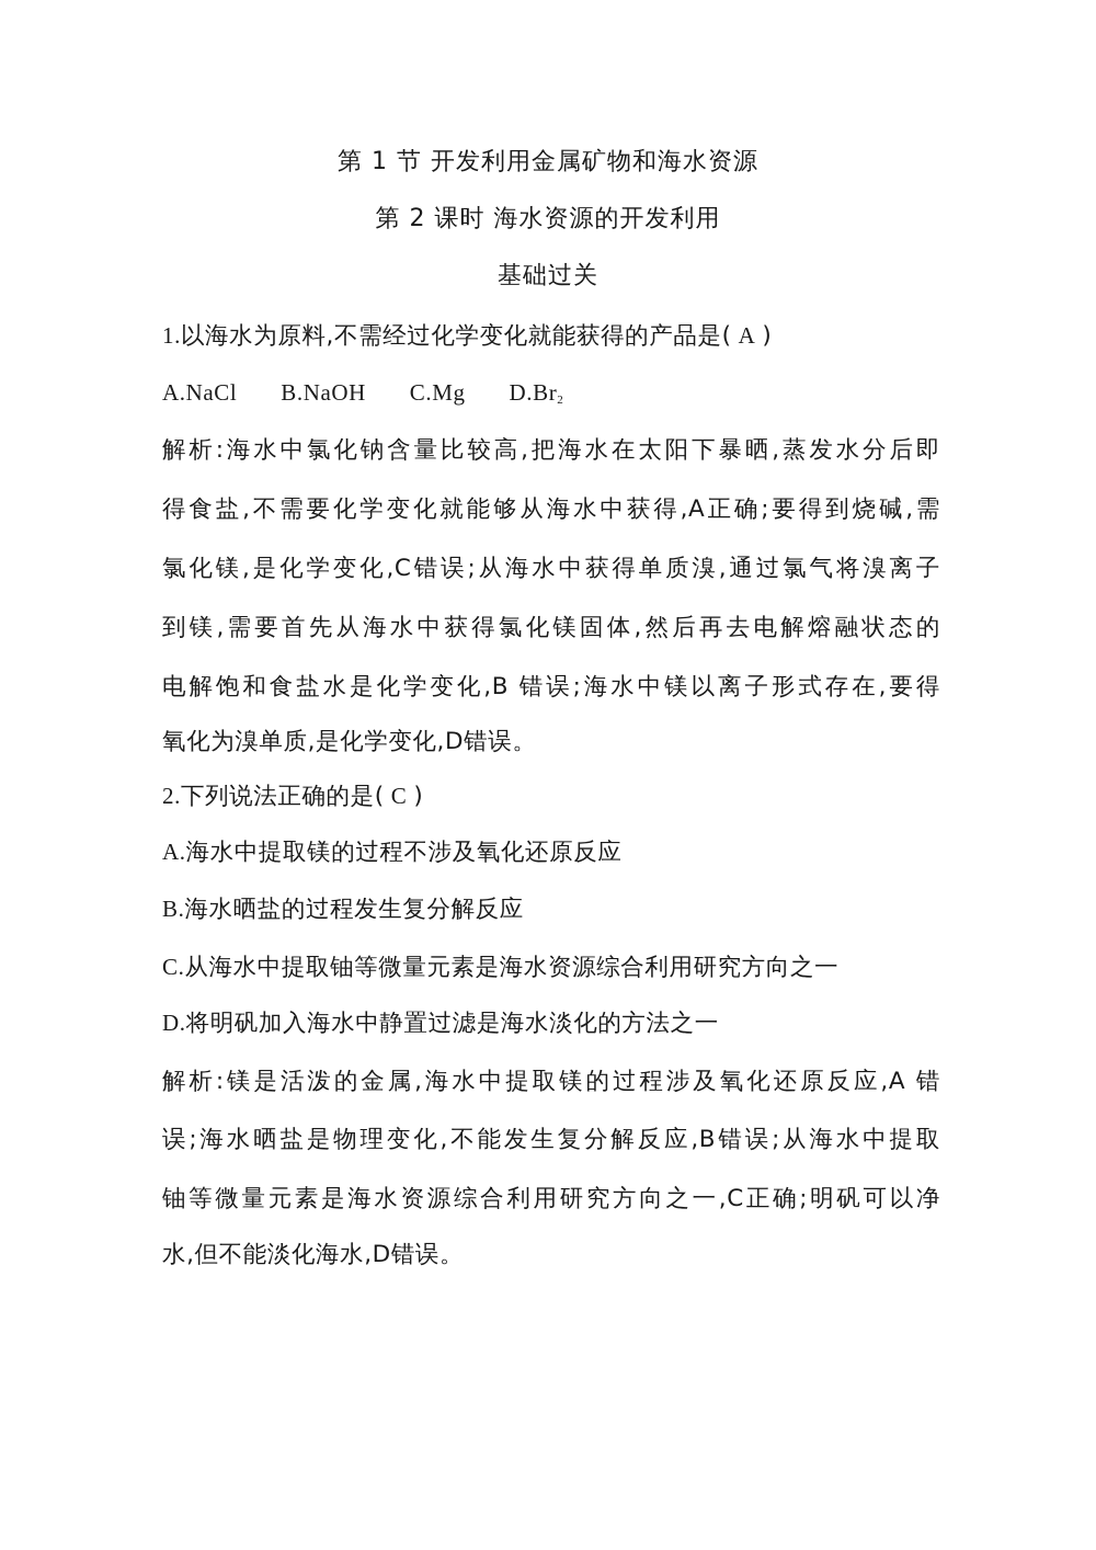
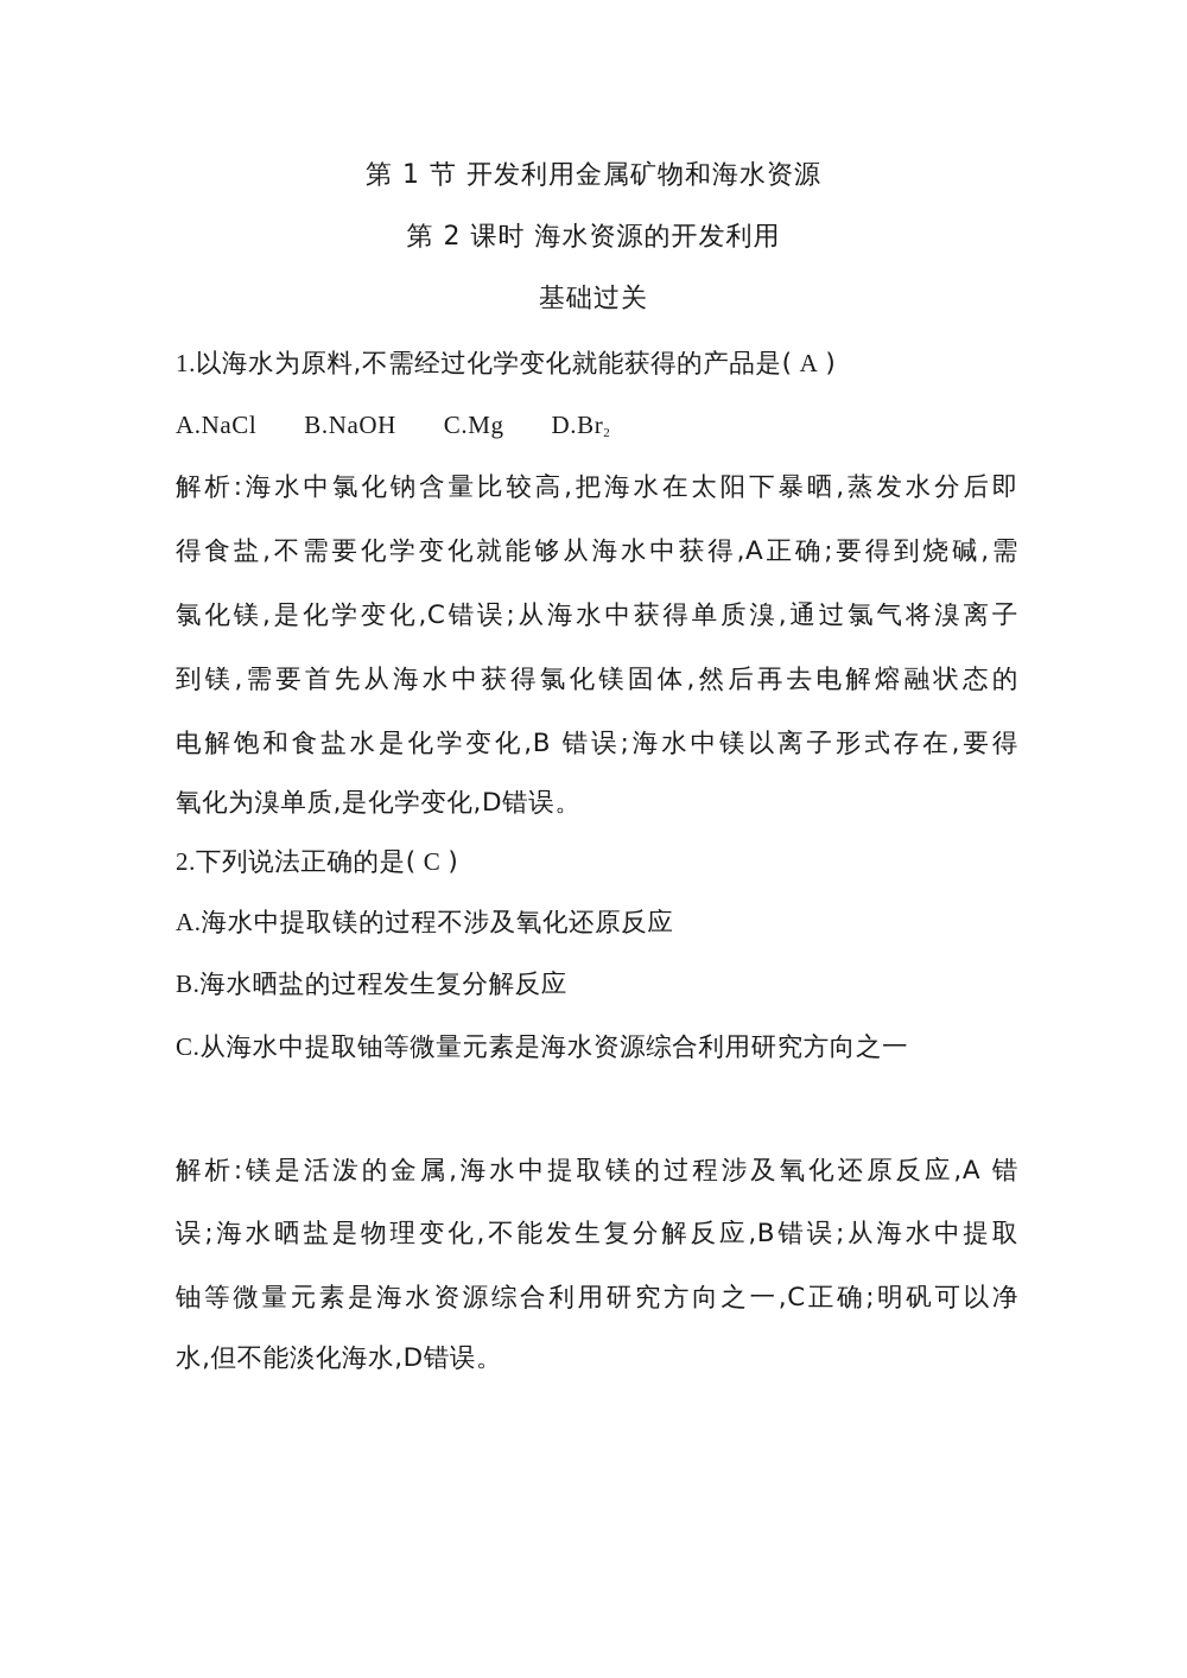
  第 1 节 开发利用金属矿物和海水资源
  第 2 课时 海水资源的开发利用
  基础过关
  1.以海水为原料,不需经过化学变化就能获得的产品是( A )
  A.NaCl B.NaOH C.Mg D.Br2
  解析:海水中氯化钠含量比较高,把海水在太阳下暴晒,蒸发水分后即
  得食盐,不需要化学变化就能够从海水中获得,A正确;要得到烧碱,需
  氯化镁,是化学变化,C错误;从海水中获得单质溴,通过氯气将溴离子
  到镁,需要首先从海水中获得氯化镁固体,然后再去电解熔融状态的
  电解饱和食盐水是化学变化,B 错误;海水中镁以离子形式存在,要得
  氧化为溴单质,是化学变化,D错误。
  2.下列说法正确的是( C )
  A.海水中提取镁的过程不涉及氧化还原反应
  B.海水晒盐的过程发生复分解反应
  C.从海水中提取铀等微量元素是海水资源综合利用研究方向之一
- D.将明矾加入海水中静置过滤是海水淡化的方法之一
  解析:镁是活泼的金属,海水中提取镁的过程涉及氧化还原反应,A 错
  误;海水晒盐是物理变化,不能发生复分解反应,B错误;从海水中提取
  铀等微量元素是海水资源综合利用研究方向之一,C正确;明矾可以净
  水,但不能淡化海水,D错误。
